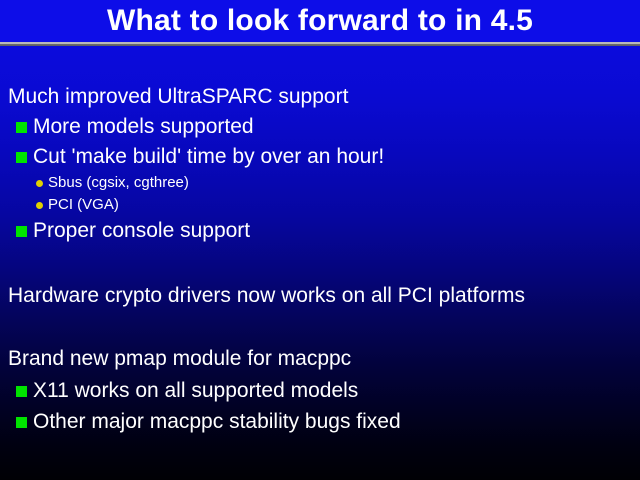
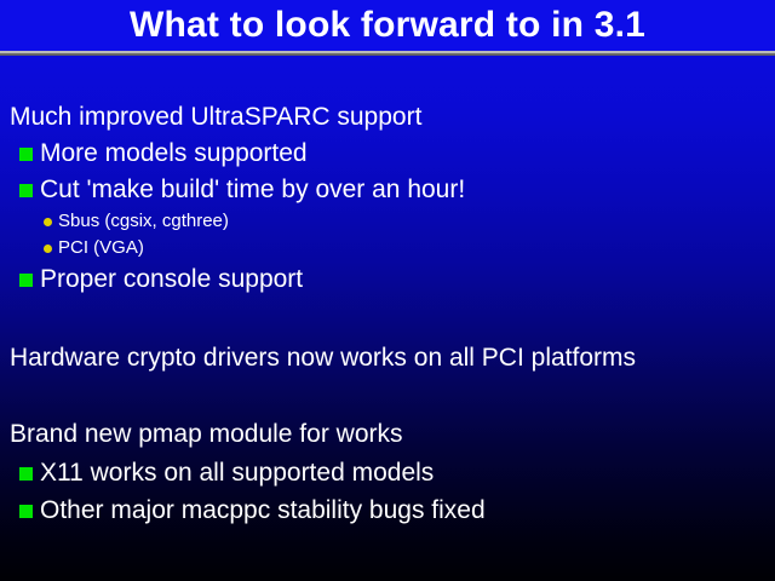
- What to look forward to in 4.5
+ What to look forward to in 3.1
  Much improved UltraSPARC support
  More models supported
  Cut 'make build' time by over an hour!
  Sbus (cgsix, cgthree)
  PCI (VGA)
  Proper console support
  Hardware crypto drivers now works on all PCI platforms
- Brand new pmap module for macppc
+ Brand new pmap module for works
  X11 works on all supported models
  Other major macppc stability bugs fixed
